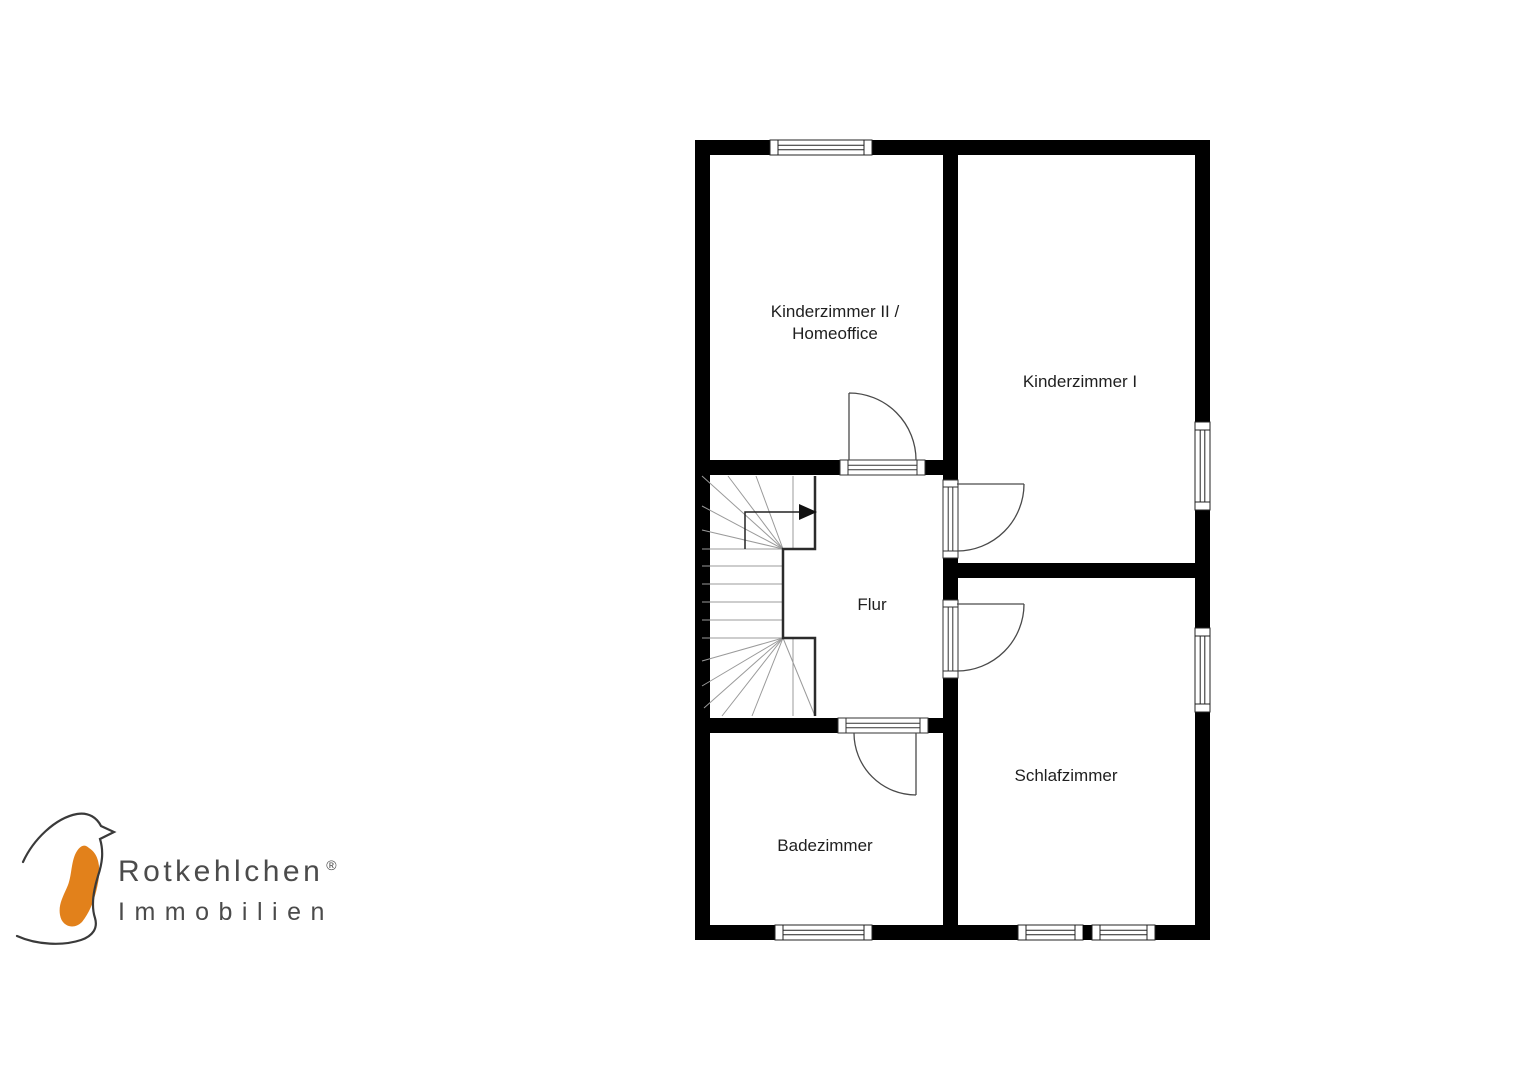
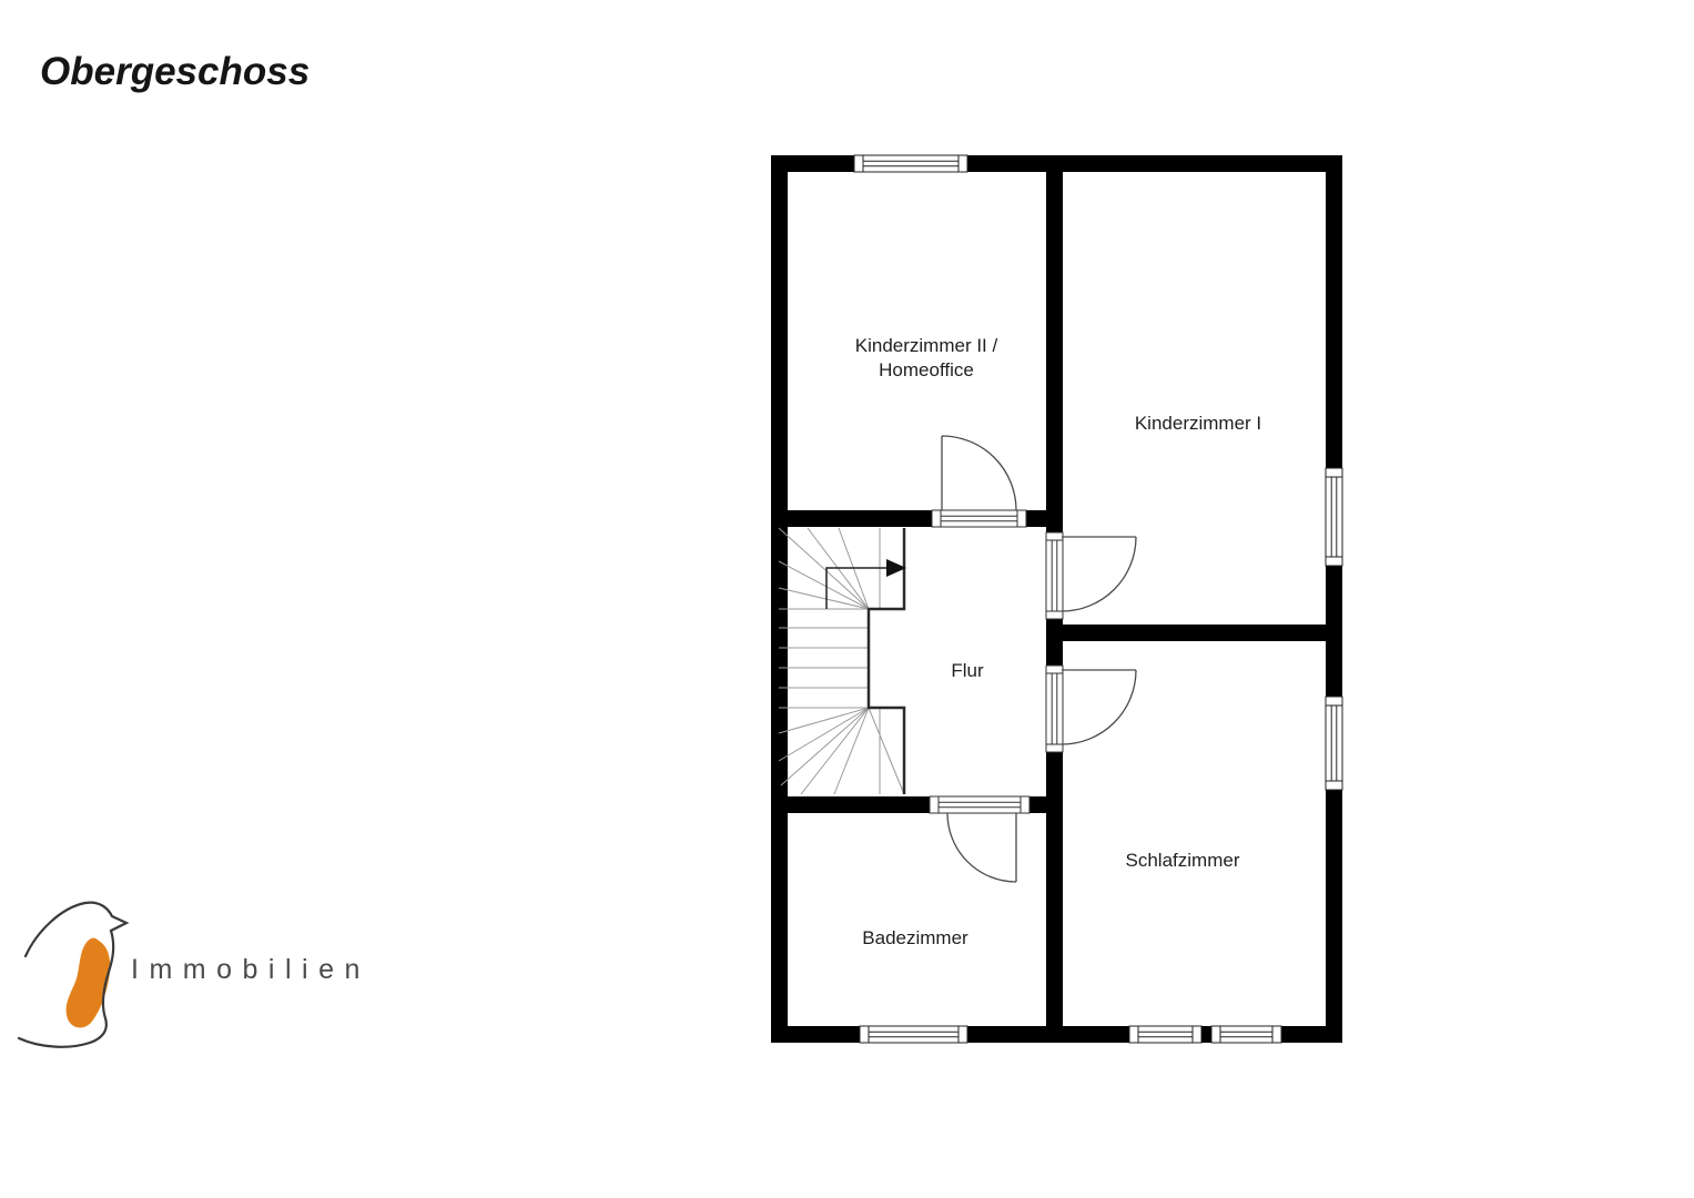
+ Obergeschoss
  Kinderzimmer II /
  Homeoffice
  Kinderzimmer I
  Flur
  Schlafzimmer
  Badezimmer
- Rotkehlchen ®
  Immobilien
